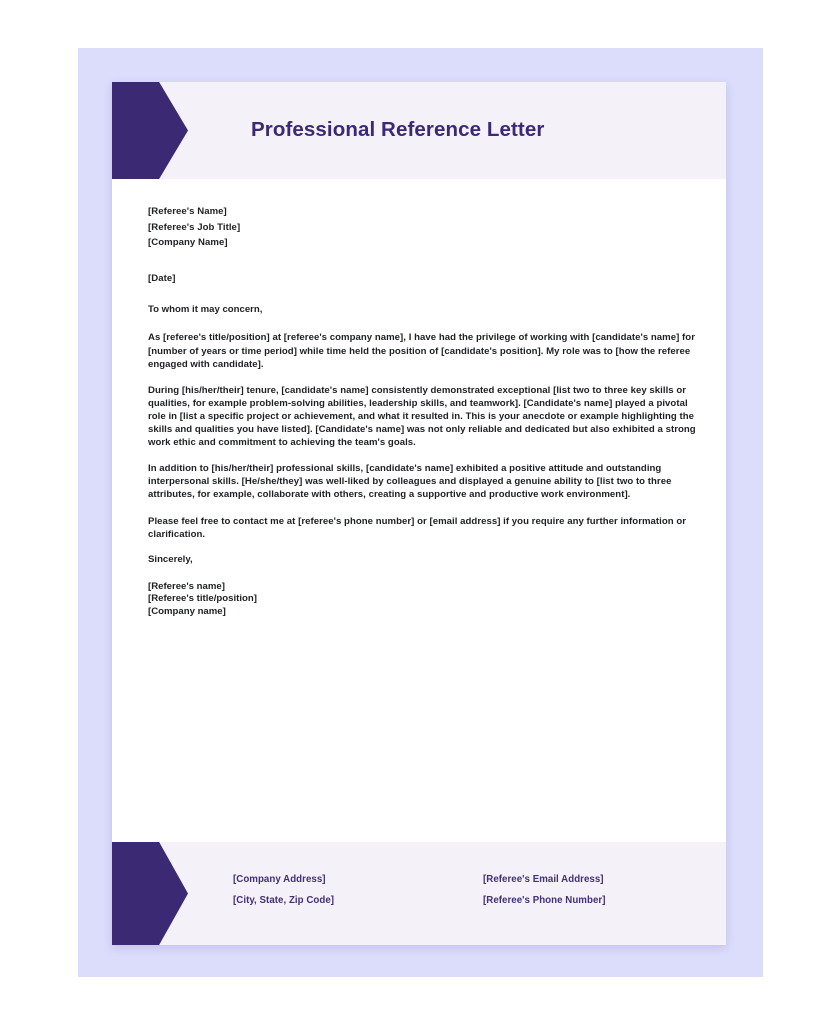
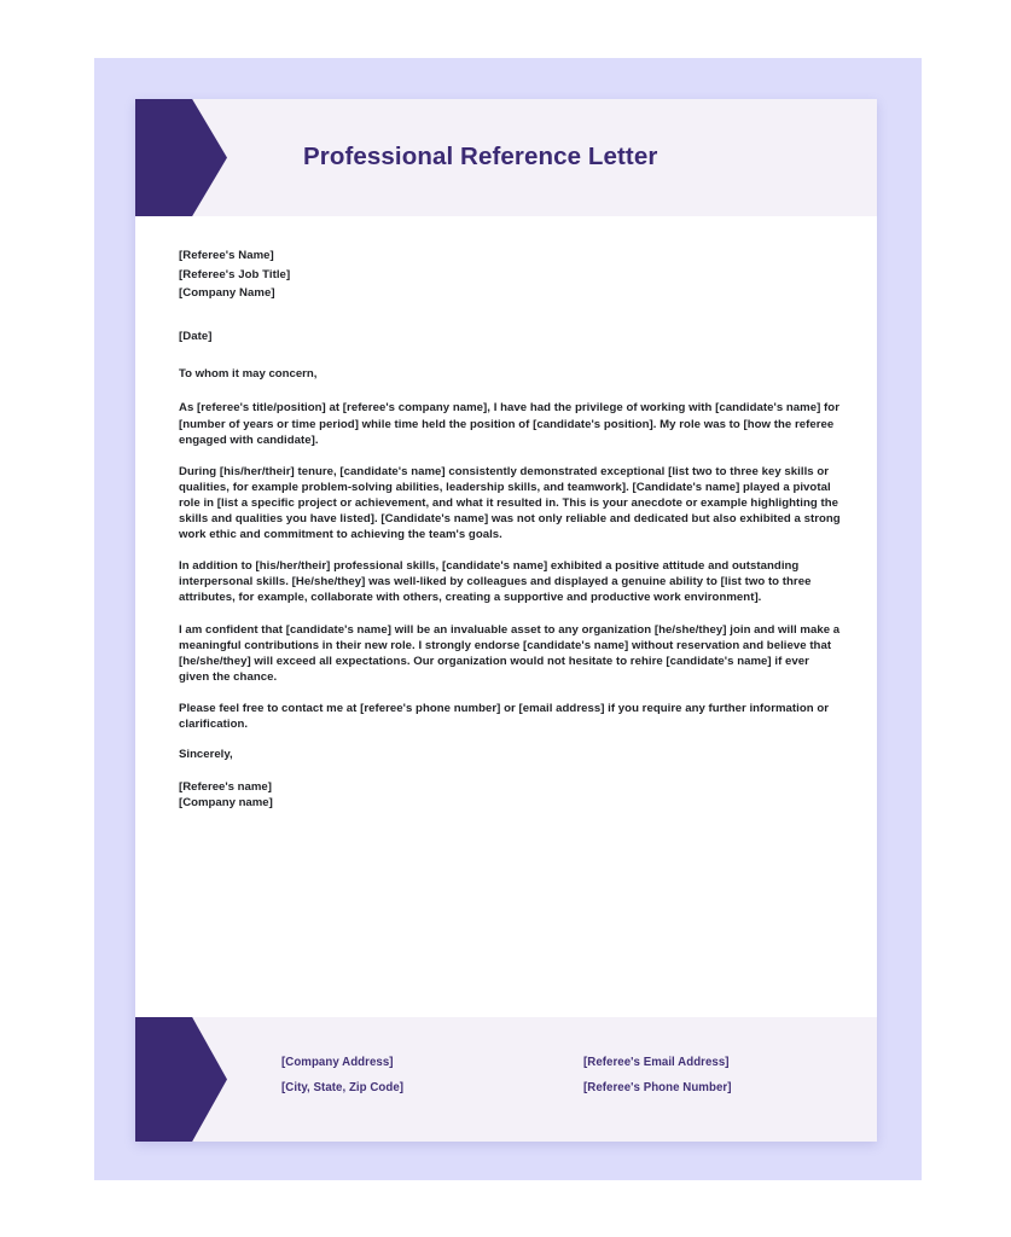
  Professional Reference Letter
  [Referee's Name]
  [Referee's Job Title]
  [Company Name]
  [Date]
  To whom it may concern,
  As [referee's title/position] at [referee's company name], I have had the privilege of working with [candidate's name] for [number of years or time period] while time held the position of [candidate's position]. My role was to [how the referee engaged with candidate].
  During [his/her/their] tenure, [candidate's name] consistently demonstrated exceptional [list two to three key skills or qualities, for example problem-solving abilities, leadership skills, and teamwork]. [Candidate's name] played a pivotal role in [list a specific project or achievement, and what it resulted in. This is your anecdote or example highlighting the skills and qualities you have listed]. [Candidate's name] was not only reliable and dedicated but also exhibited a strong work ethic and commitment to achieving the team's goals.
  In addition to [his/her/their] professional skills, [candidate's name] exhibited a positive attitude and outstanding interpersonal skills. [He/she/they] was well-liked by colleagues and displayed a genuine ability to [list two to three attributes, for example, collaborate with others, creating a supportive and productive work environment].
+ I am confident that [candidate's name] will be an invaluable asset to any organization [he/she/they] join and will make a meaningful contributions in their new role. I strongly endorse [candidate's name] without reservation and believe that [he/she/they] will exceed all expectations. Our organization would not hesitate to rehire [candidate's name] if ever given the chance.
  Please feel free to contact me at [referee's phone number] or [email address] if you require any further information or clarification.
  Sincerely,
  [Referee's name]
- [Referee's title/position]
  [Company name]
  [Company Address]
  [City, State, Zip Code]
  [Referee's Email Address]
  [Referee's Phone Number]
